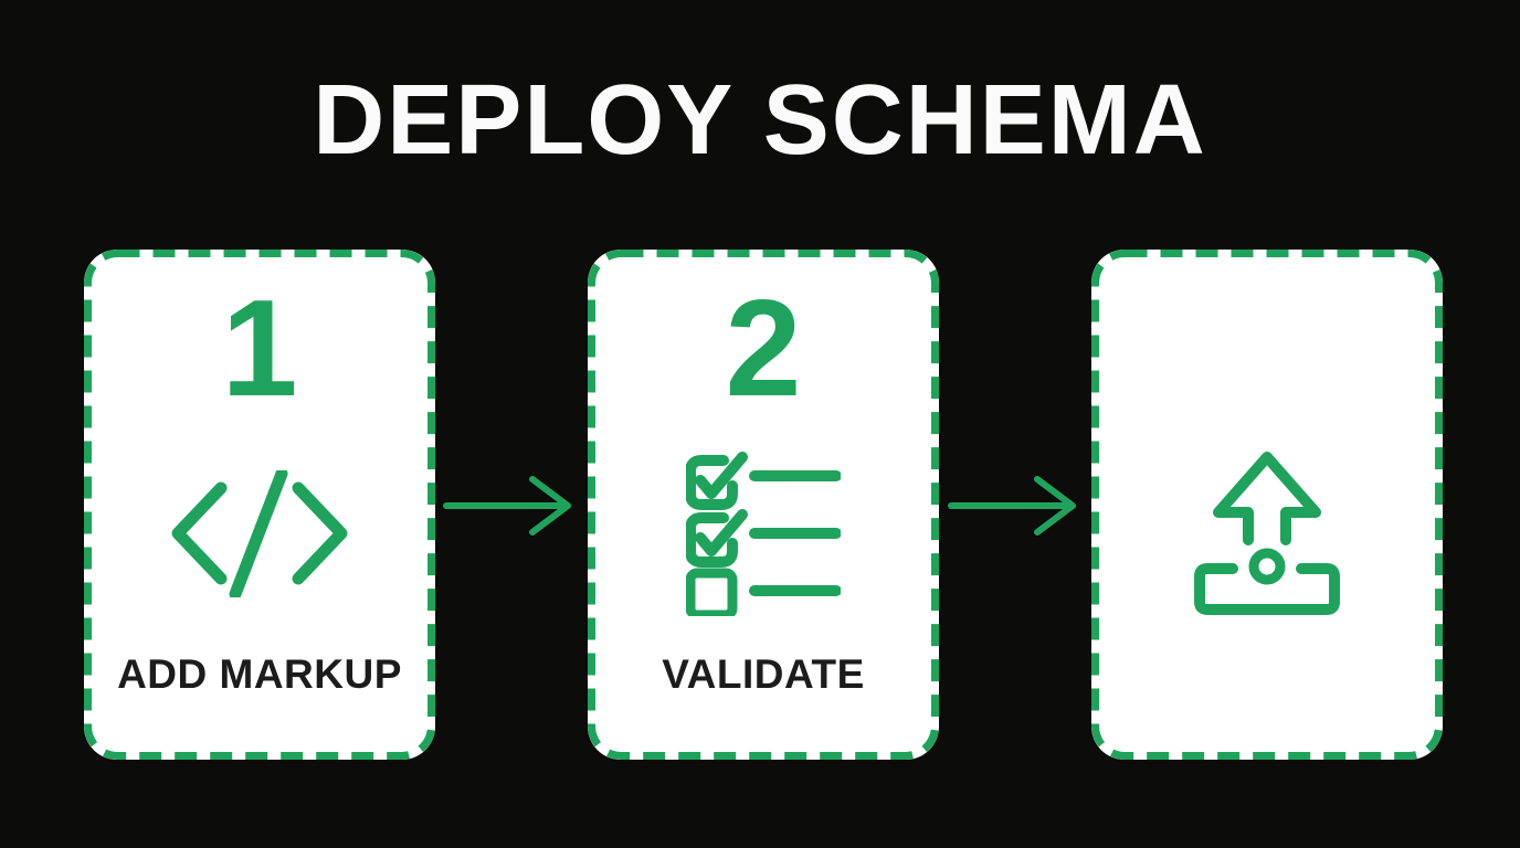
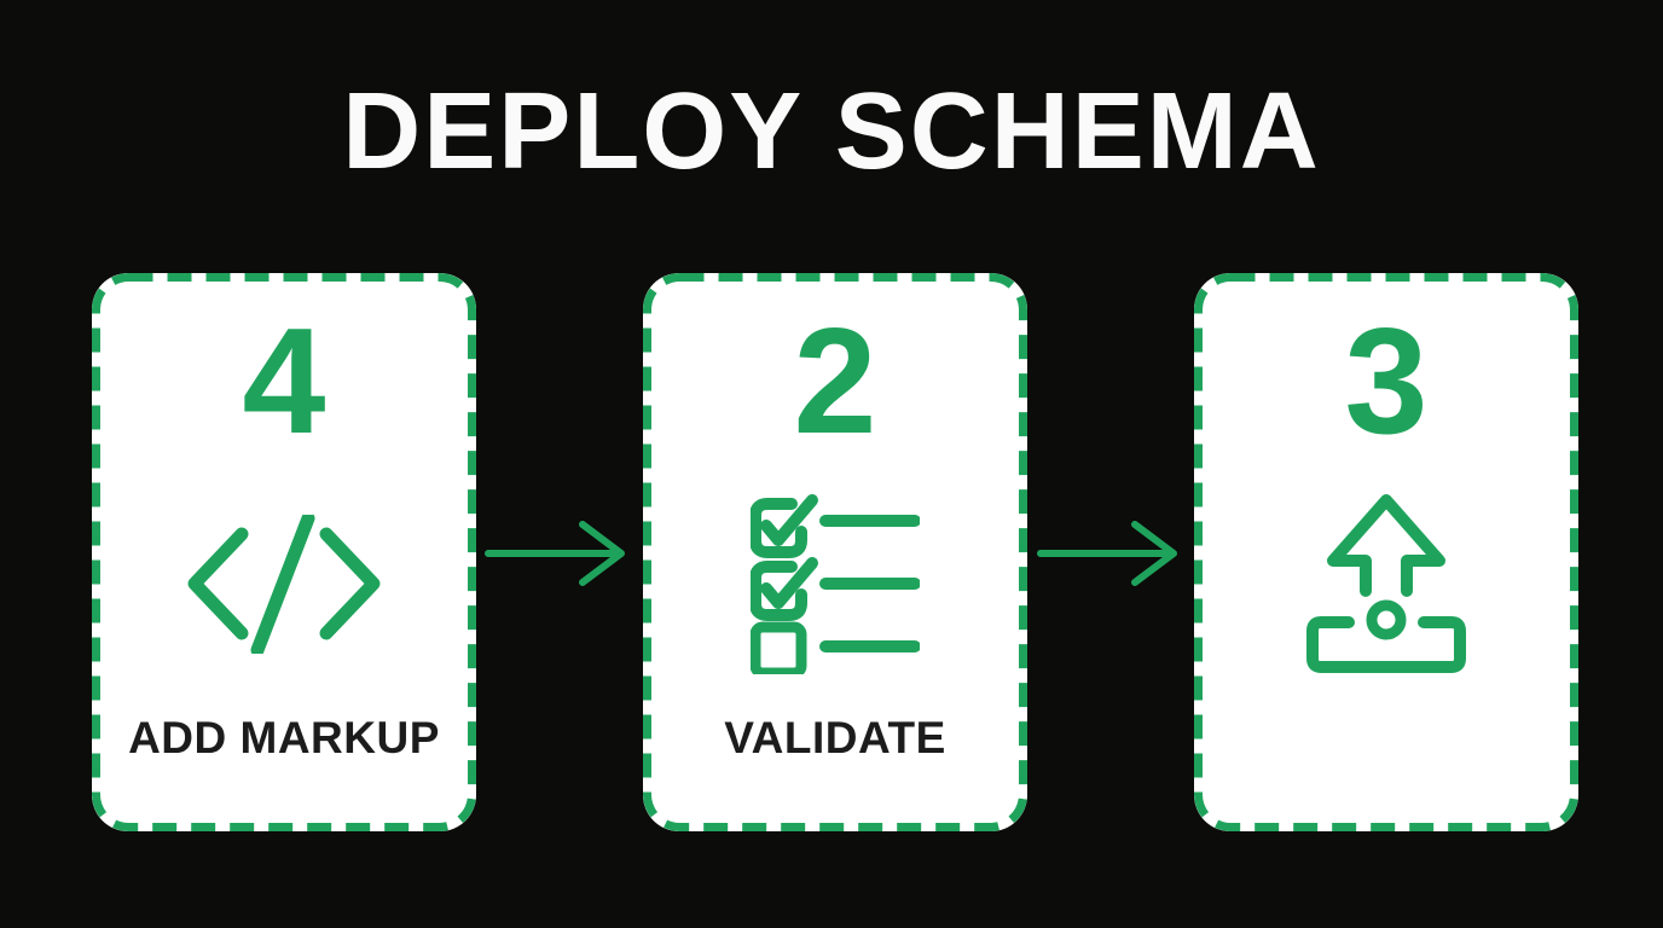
  DEPLOY SCHEMA
- 1
+ 4
  ADD MARKUP
  2
  VALIDATE
+ 3
